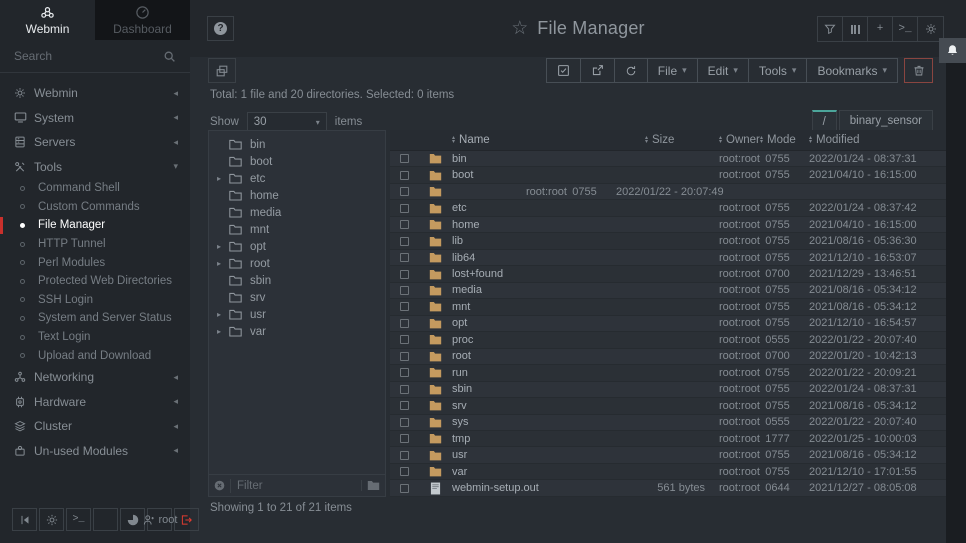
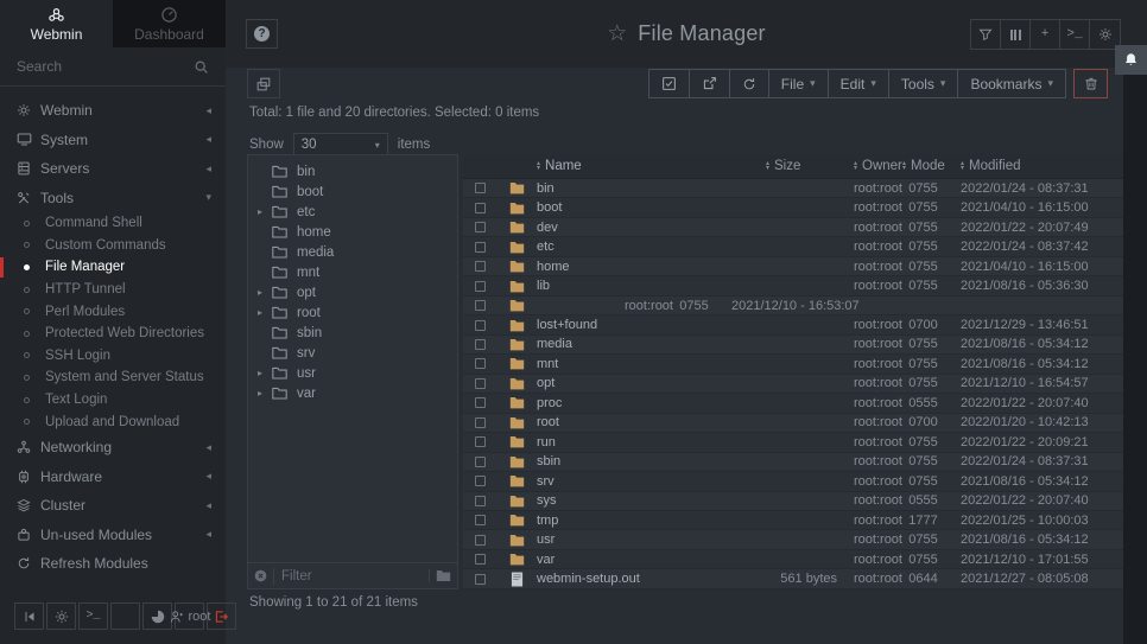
  Webmin
  Dashboard
  Search
  Webmin
  ◂
  System
  ◂
  Servers
  ◂
  Tools
  ▾
  Command Shell
  Custom Commands
  File Manager
  HTTP Tunnel
  Perl Modules
  Protected Web Directories
  SSH Login
  System and Server Status
  Text Login
  Upload and Download
  Networking
  ◂
  Hardware
  ◂
  Cluster
  ◂
  Un-used Modules
  ◂
+ Refresh Modules
  >_
  root
  ?
  ☆
  File Manager
  +
  >_
  File
  ▾
  Edit
  ▾
  Tools
  ▾
  Bookmarks
  ▾
  Total: 1 file and 20 directories. Selected: 0 items
  Show
  30
  ▾
  items
- /
- binary_sensor
  bin
  boot
  ▸
  etc
  home
  media
  mnt
  ▸
  opt
  ▸
  root
  sbin
  srv
  ▸
  usr
  ▸
  var
  Filter
  Name
  Size
  Owner
  Mode
  Modified
  bin
  root:root
  0755
  2022/01/24 - 08:37:31
  boot
  root:root
  0755
  2021/04/10 - 16:15:00
+ dev
  root:root
  0755
  2022/01/22 - 20:07:49
  etc
  root:root
  0755
  2022/01/24 - 08:37:42
  home
  root:root
  0755
  2021/04/10 - 16:15:00
  lib
  root:root
  0755
  2021/08/16 - 05:36:30
- lib64
  root:root
  0755
  2021/12/10 - 16:53:07
  lost+found
  root:root
  0700
  2021/12/29 - 13:46:51
  media
  root:root
  0755
  2021/08/16 - 05:34:12
  mnt
  root:root
  0755
  2021/08/16 - 05:34:12
  opt
  root:root
  0755
  2021/12/10 - 16:54:57
  proc
  root:root
  0555
  2022/01/22 - 20:07:40
  root
  root:root
  0700
  2022/01/20 - 10:42:13
  run
  root:root
  0755
  2022/01/22 - 20:09:21
  sbin
  root:root
  0755
  2022/01/24 - 08:37:31
  srv
  root:root
  0755
  2021/08/16 - 05:34:12
  sys
  root:root
  0555
  2022/01/22 - 20:07:40
  tmp
  root:root
  1777
  2022/01/25 - 10:00:03
  usr
  root:root
  0755
  2021/08/16 - 05:34:12
  var
  root:root
  0755
  2021/12/10 - 17:01:55
  webmin-setup.out
  561 bytes
  root:root
  0644
  2021/12/27 - 08:05:08
  Showing 1 to 21 of 21 items
